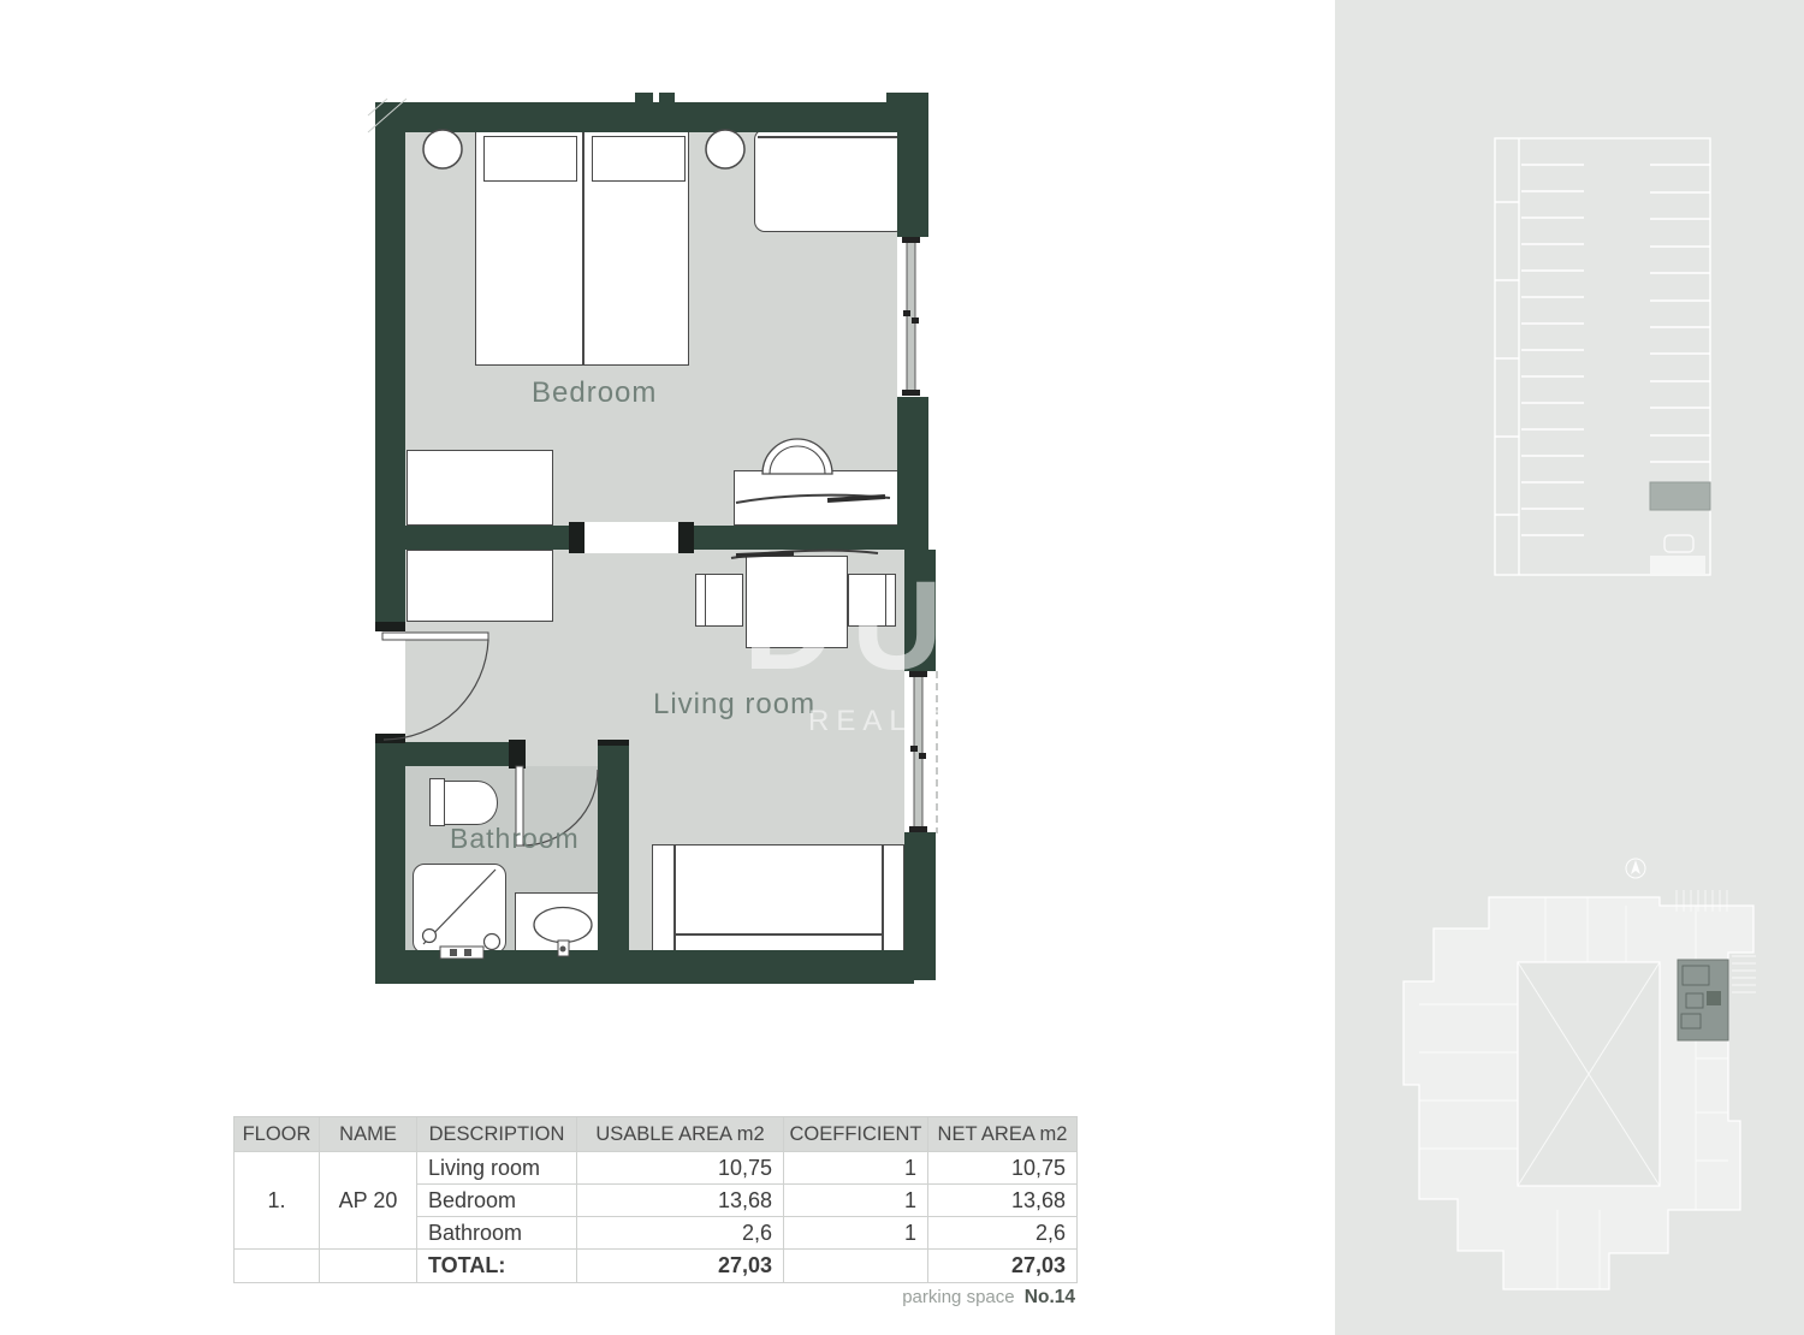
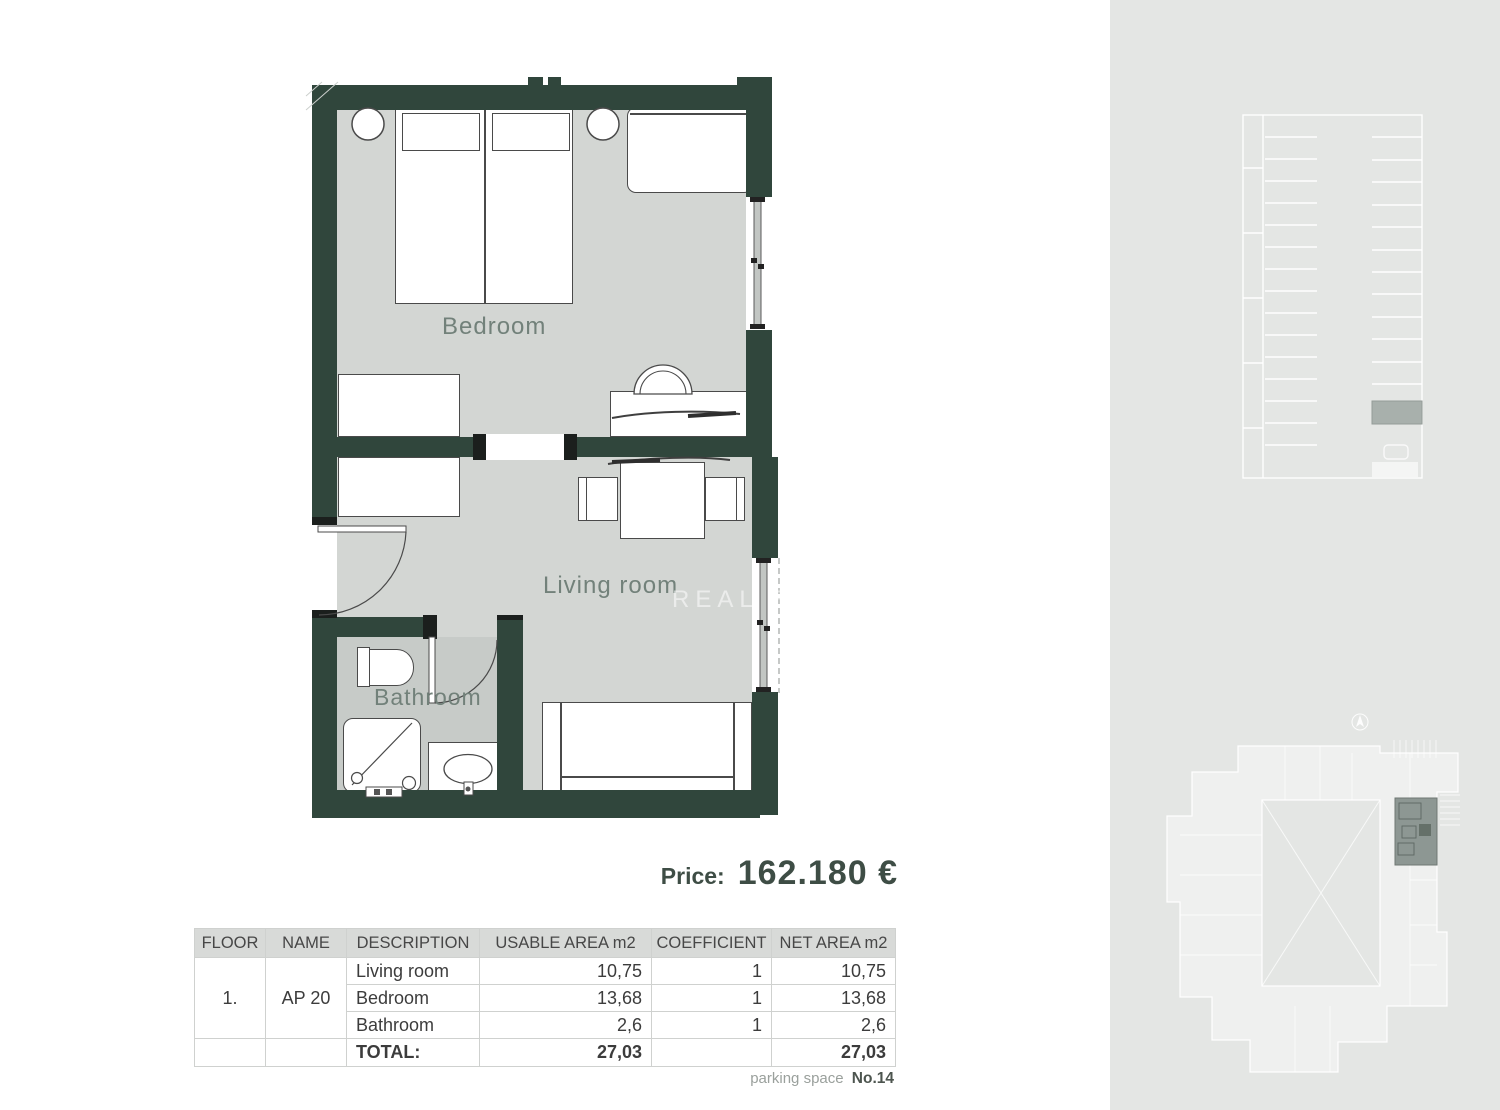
  Bedroom
  Living room
  Bathroom
- DUX
  REAL ESTATE
+ Price:
+ 162.180 €
  FLOOR
  NAME
  DESCRIPTION
  USABLE AREA m2
  COEFFICIENT
  NET AREA m2
  1.
  AP 20
  Living room
  10,75
  1
  10,75
  Bedroom
  13,68
  1
  13,68
  Bathroom
  2,6
  1
  2,6
  TOTAL:
  27,03
  27,03
  parking space No.14
